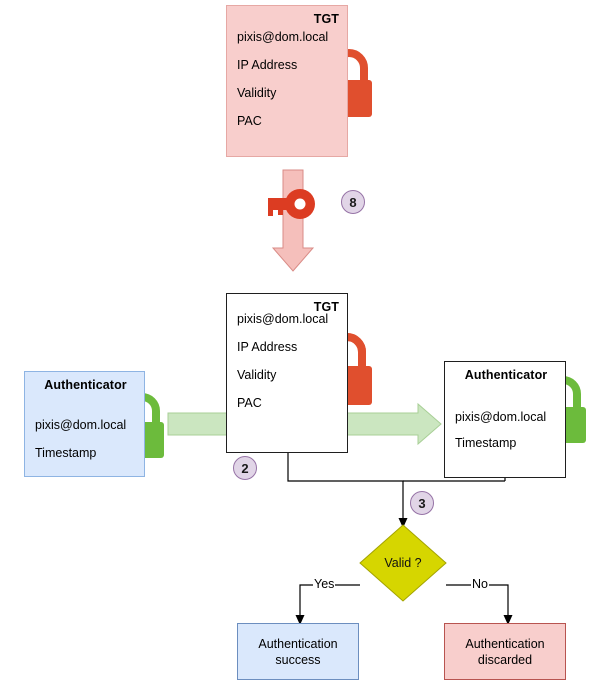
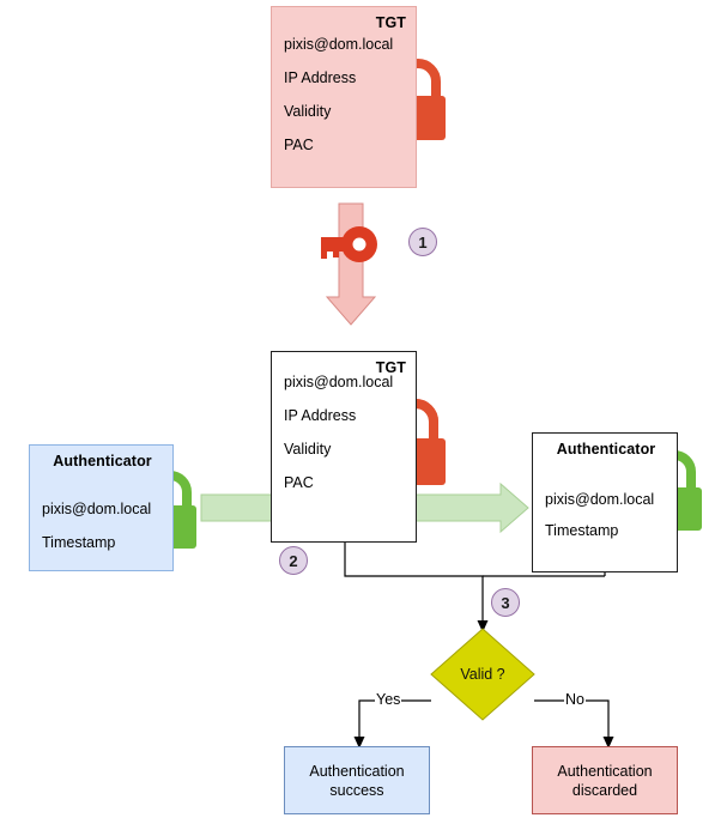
  TGT
  pixis@dom.local
  IP Address
  Validity
  PAC
  TGT
  pixis@dom.local
  IP Address
  Validity
  PAC
  Authenticator
  pixis@dom.local
  Timestamp
  Authenticator
  pixis@dom.local
  Timestamp
  Valid ?
  Yes
  No
- 8
+ 1
  2
  3
  Authentication
  success
  Authentication
  discarded
